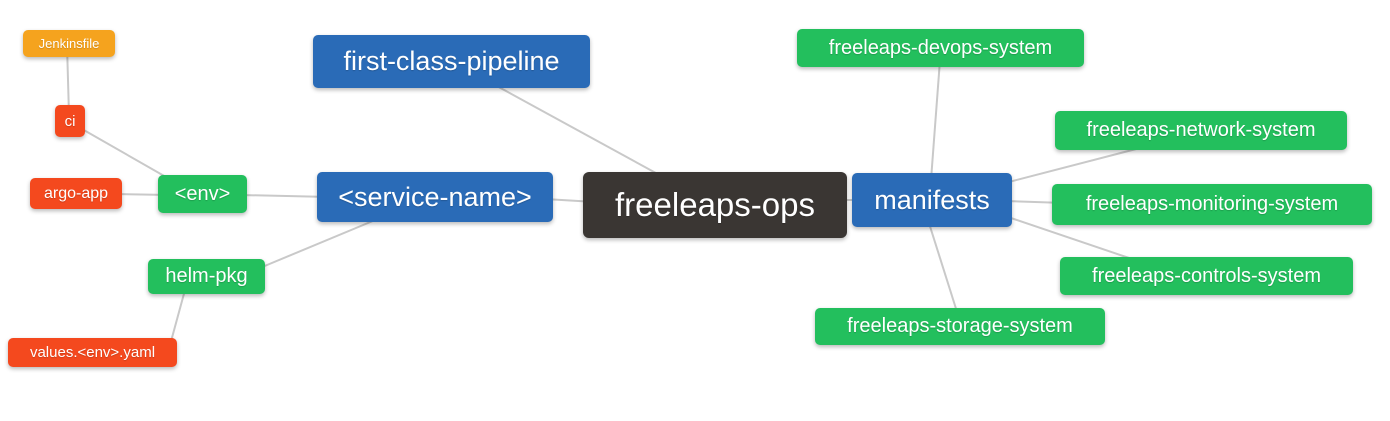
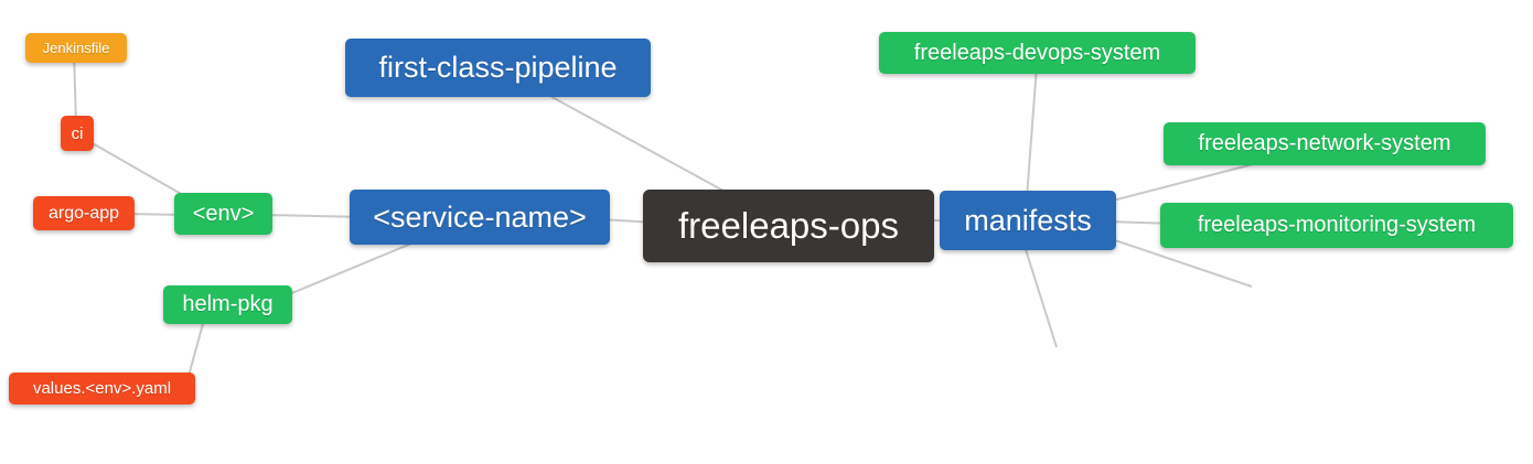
  Jenkinsfile
  ci
  argo-app
  <env>
  helm-pkg
  values.<env>.yaml
  first-class-pipeline
  <service-name>
  freeleaps-ops
  manifests
  freeleaps-devops-system
  freeleaps-network-system
  freeleaps-monitoring-system
- freeleaps-controls-system
- freeleaps-storage-system
